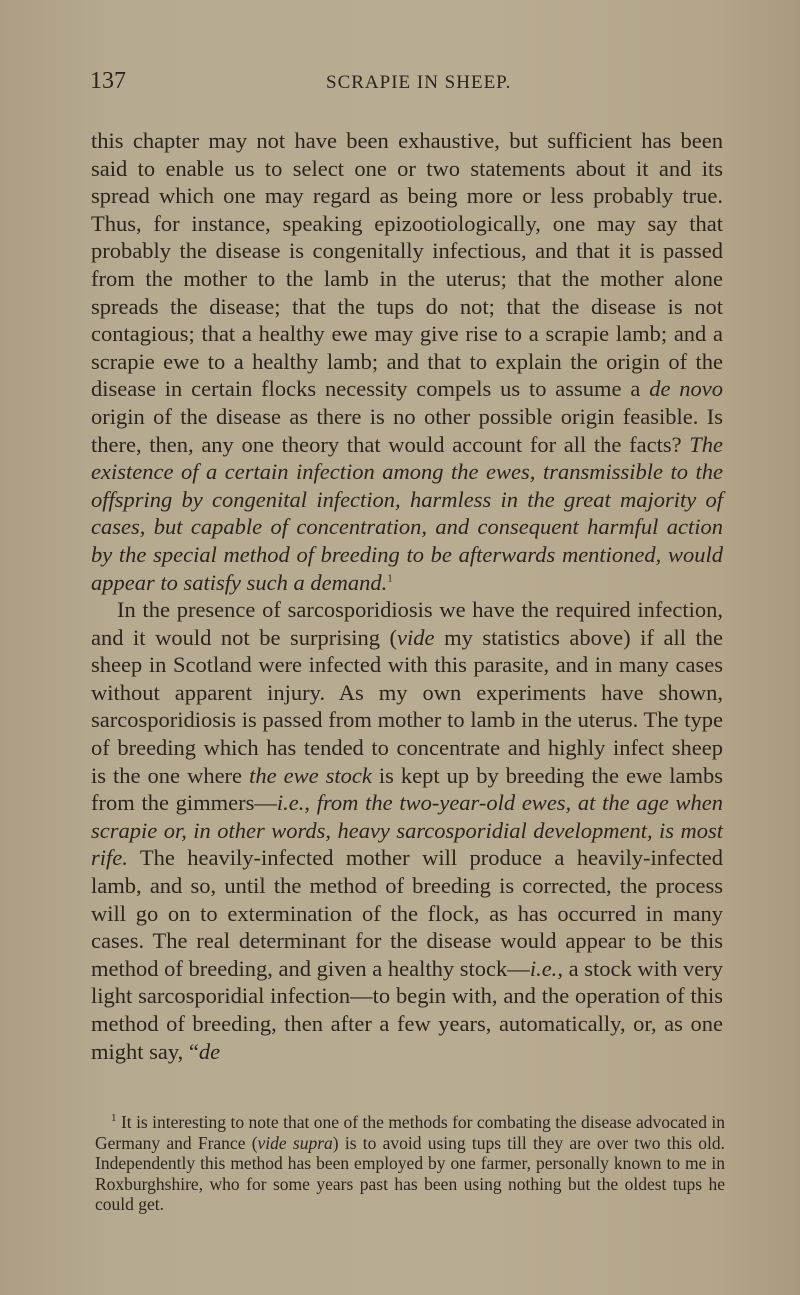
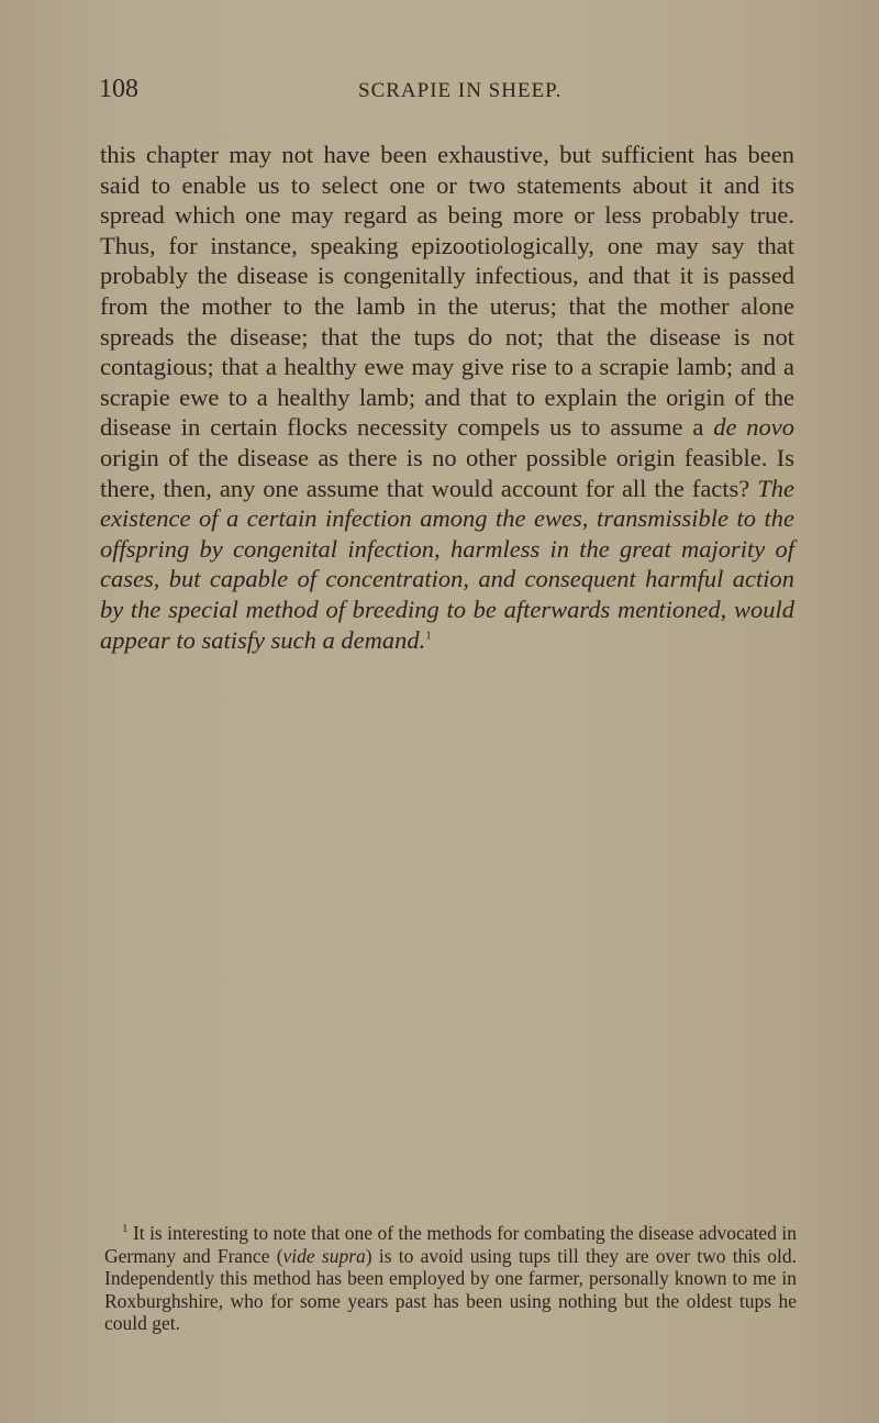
- 137
+ 108
  SCRAPIE IN SHEEP.
- this chapter may not have been exhaustive, but sufficient has been said to enable us to select one or two statements about it and its spread which one may regard as being more or less probably true. Thus, for instance, speaking epizootiologically, one may say that probably the disease is congenitally infectious, and that it is passed from the mother to the lamb in the uterus; that the mother alone spreads the disease; that the tups do not; that the disease is not contagious; that a healthy ewe may give rise to a scrapie lamb; and a scrapie ewe to a healthy lamb; and that to explain the origin of the disease in certain flocks necessity compels us to assume a de novo origin of the disease as there is no other possible origin feasible. Is there, then, any one theory that would account for all the facts? The existence of a certain infection among the ewes, transmissible to the offspring by congenital infection, harmless in the great majority of cases, but capable of concentration, and consequent harmful action by the special method of breeding to be afterwards mentioned, would appear to satisfy such a demand.1
+ this chapter may not have been exhaustive, but sufficient has been said to enable us to select one or two statements about it and its spread which one may regard as being more or less probably true. Thus, for instance, speaking epizootiologically, one may say that probably the disease is congenitally infectious, and that it is passed from the mother to the lamb in the uterus; that the mother alone spreads the disease; that the tups do not; that the disease is not contagious; that a healthy ewe may give rise to a scrapie lamb; and a scrapie ewe to a healthy lamb; and that to explain the origin of the disease in certain flocks necessity compels us to assume a de novo origin of the disease as there is no other possible origin feasible. Is there, then, any one assume that would account for all the facts? The existence of a certain infection among the ewes, transmissible to the offspring by congenital infection, harmless in the great majority of cases, but capable of concentration, and consequent harmful action by the special method of breeding to be afterwards mentioned, would appear to satisfy such a demand.1
- In the presence of sarcosporidiosis we have the required infection, and it would not be surprising (vide my statistics above) if all the sheep in Scotland were infected with this parasite, and in many cases without apparent injury. As my own experiments have shown, sarcosporidiosis is passed from mother to lamb in the uterus. The type of breeding which has tended to concentrate and highly infect sheep is the one where the ewe stock is kept up by breeding the ewe lambs from the gimmers—i.e., from the two-year-old ewes, at the age when scrapie or, in other words, heavy sarcosporidial development, is most rife. The heavily-infected mother will produce a heavily-infected lamb, and so, until the method of breeding is corrected, the process will go on to extermination of the flock, as has occurred in many cases. The real determinant for the disease would appear to be this method of breeding, and given a healthy stock—i.e., a stock with very light sarcosporidial infection—to begin with, and the operation of this method of breeding, then after a few years, automatically, or, as one might say, “de
  1 It is interesting to note that one of the methods for combating the disease advocated in Germany and France (vide supra) is to avoid using tups till they are over two this old. Independently this method has been employed by one farmer, personally known to me in Roxburghshire, who for some years past has been using nothing but the oldest tups he could get.
